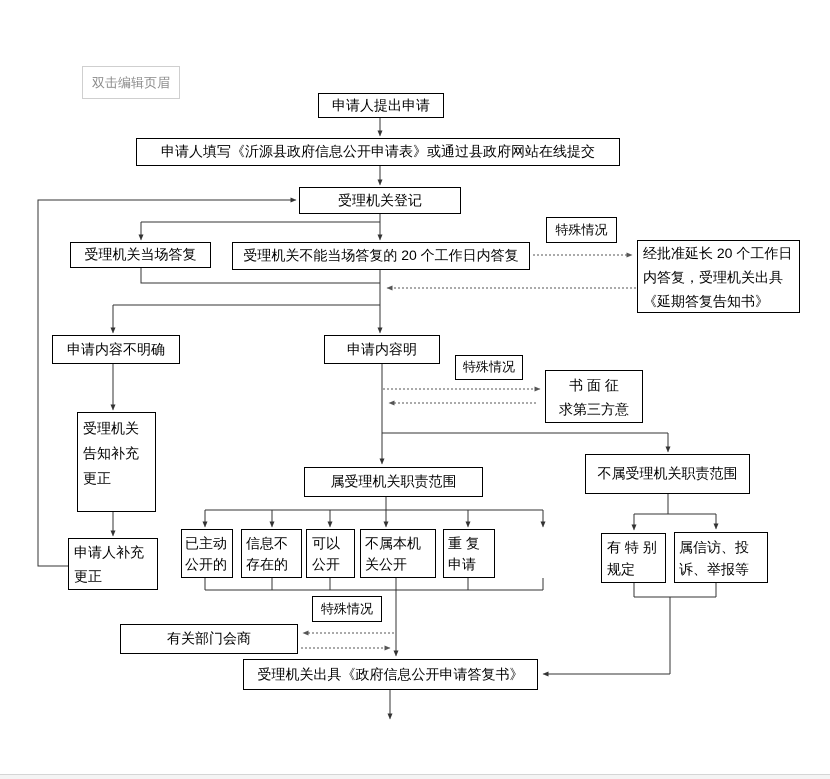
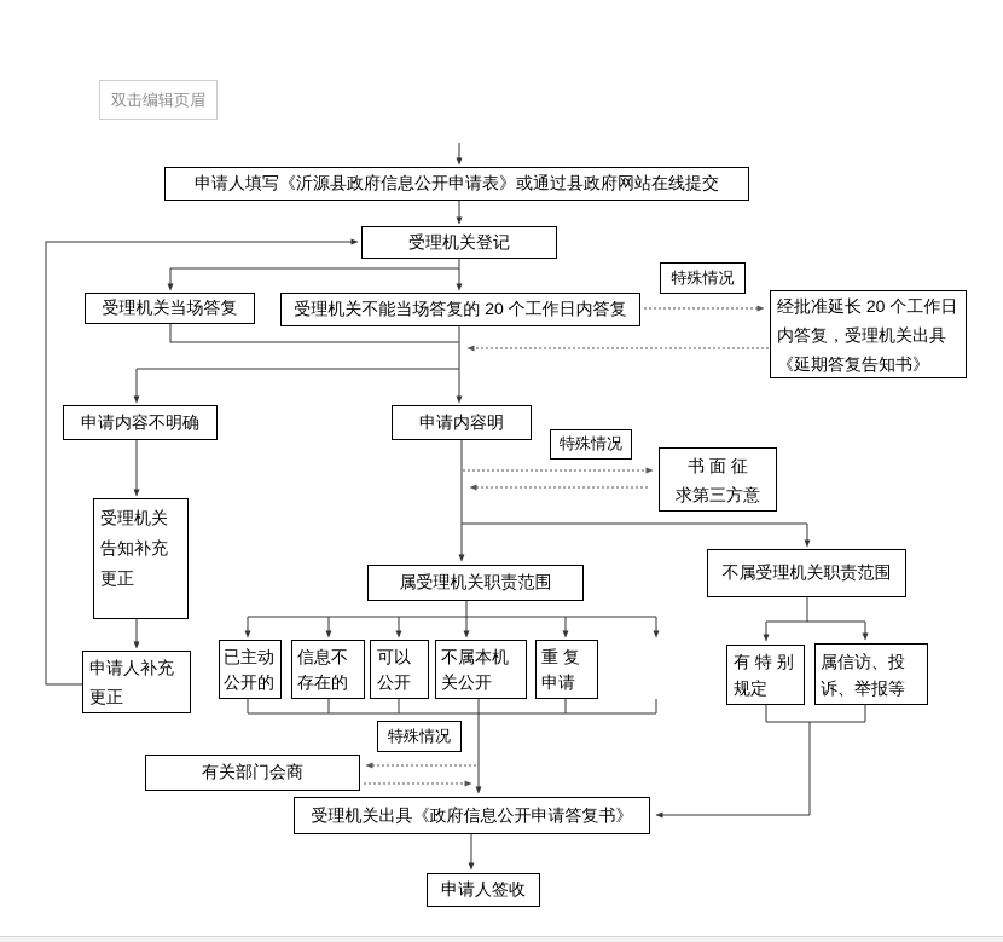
  双击编辑页眉
- 申请人提出申请
  申请人填写《沂源县政府信息公开申请表》或通过县政府网站在线提交
  受理机关登记
  受理机关当场答复
  受理机关不能当场答复的 20 个工作日内答复
  特殊情况
  经批准延长 20 个工作日
  内答复，受理机关出具
  《延期答复告知书》
  申请内容不明确
  申请内容明
  特殊情况
  书 面 征
  求第三方意
  受理机关
  告知补充
  更正
  申请人补充
  更正
  属受理机关职责范围
  不属受理机关职责范围
  已主动
  公开的
  信息不
  存在的
  可以
  公开
  不属本机
  关公开
  重 复
  申请
  有 特 别
  规定
  属信访、投
  诉、举报等
  特殊情况
  有关部门会商
  受理机关出具《政府信息公开申请答复书》
+ 申请人签收
